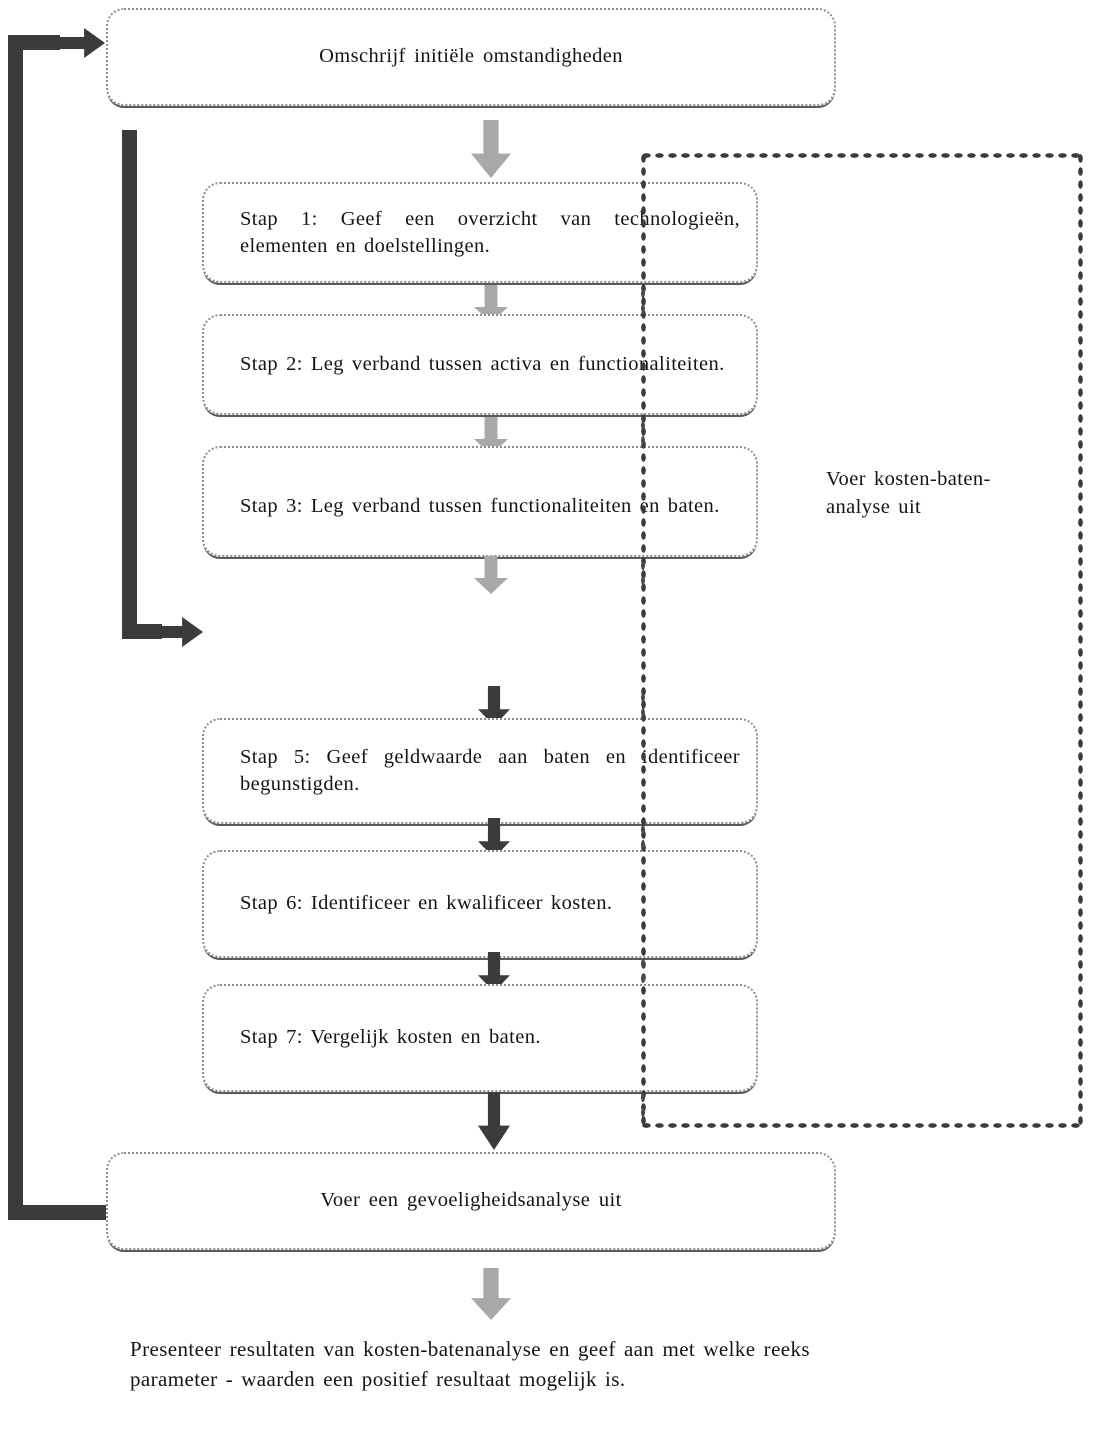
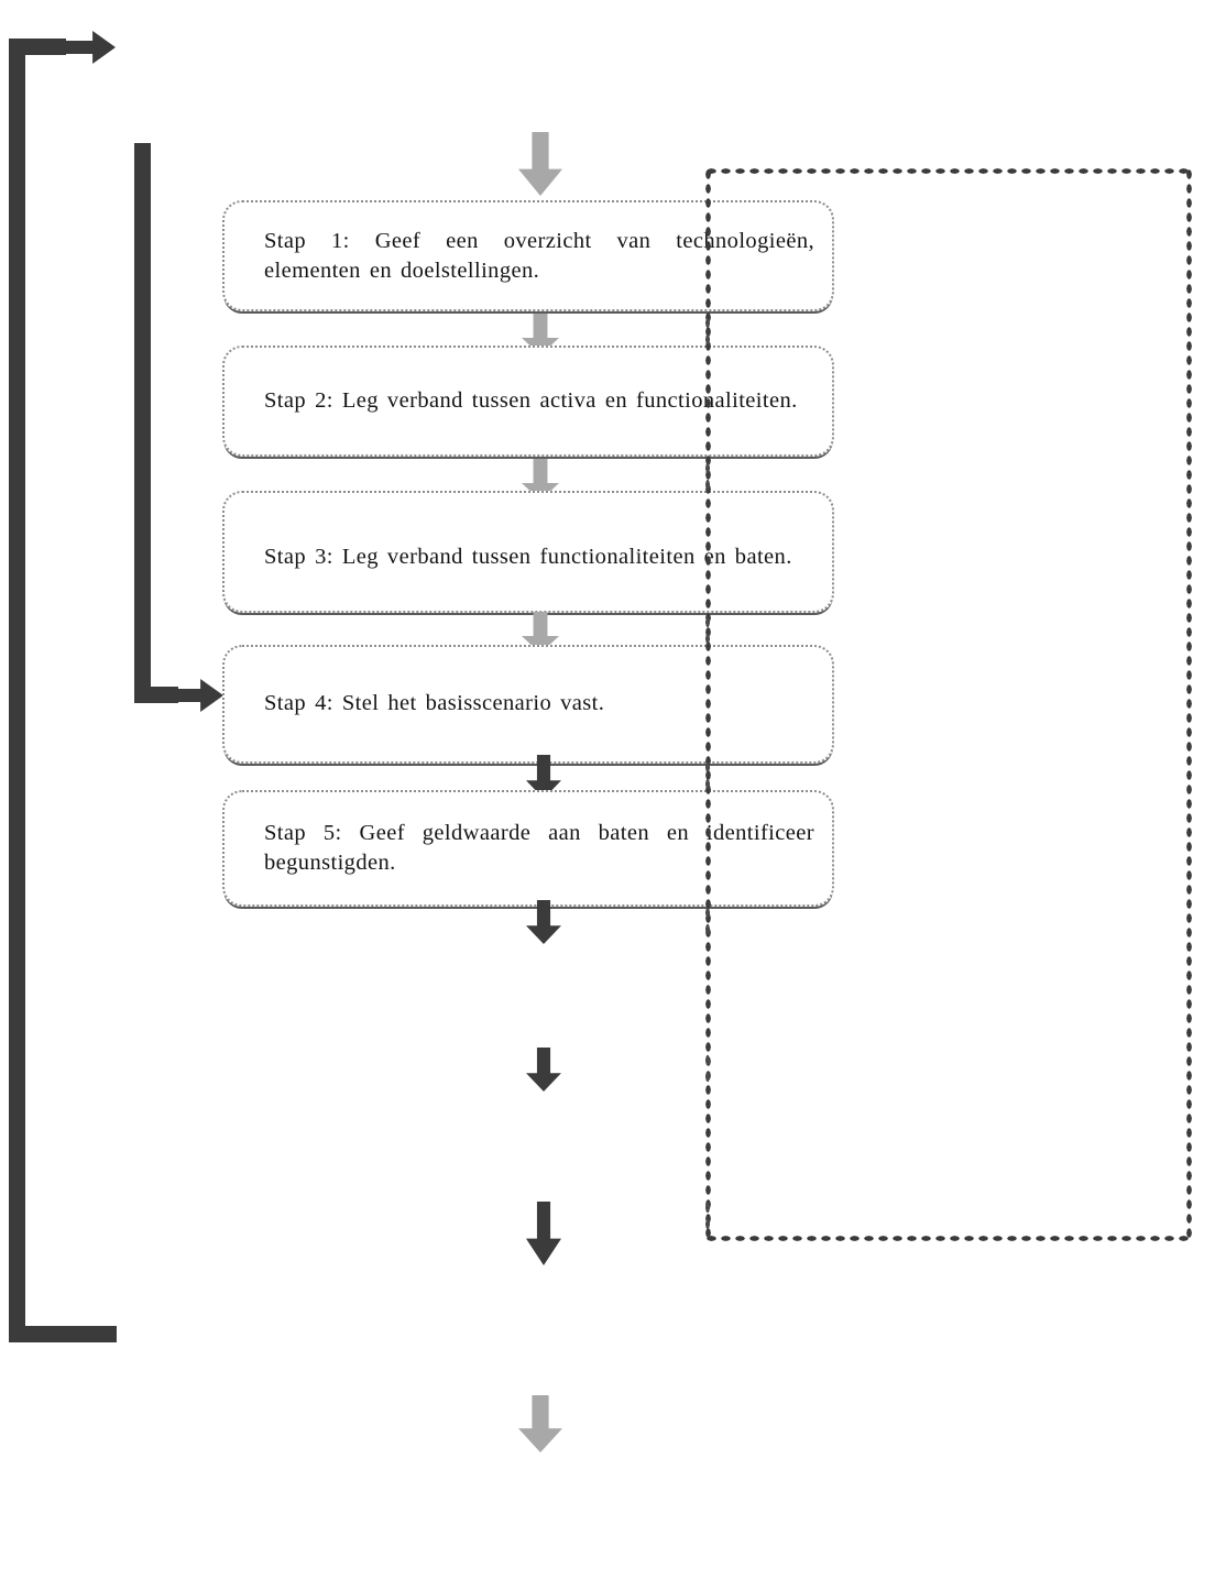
- Omschrijf initiële omstandigheden
  Stap 1: Geef een overzicht van tecnologieën, elementen en doelstellingen.
  Stap 2: Leg verband tussen activa en functioaliteiten.
  Stap 3: Leg verband tussen functionaliteitenn baten.
+ Stap 4: Stel het basisscenario vast.
  Stap 5: Geef geldwaarde aan baten endentificeer begunstigden.
- Stap 6: Identificeer en kwalificeer kosten.
- Stap 7: Vergelijk kosten en baten.
- Voer kosten-baten-analyse uit
- Voer een gevoeligheidsanalyse uit
- Presenteer resultaten van kosten-batenanalyse en geef aan met welke reeks parameter - waarden een positief resultaat mogelijk is.
